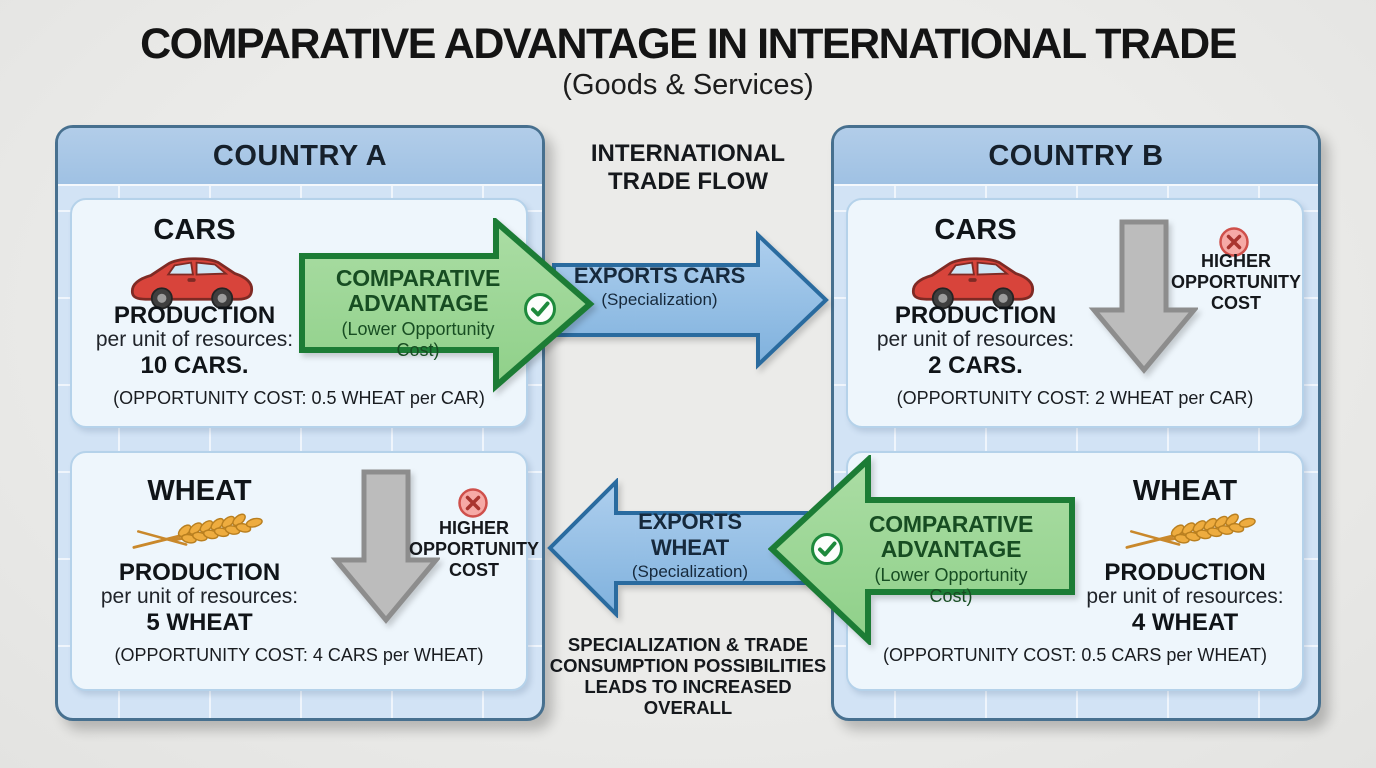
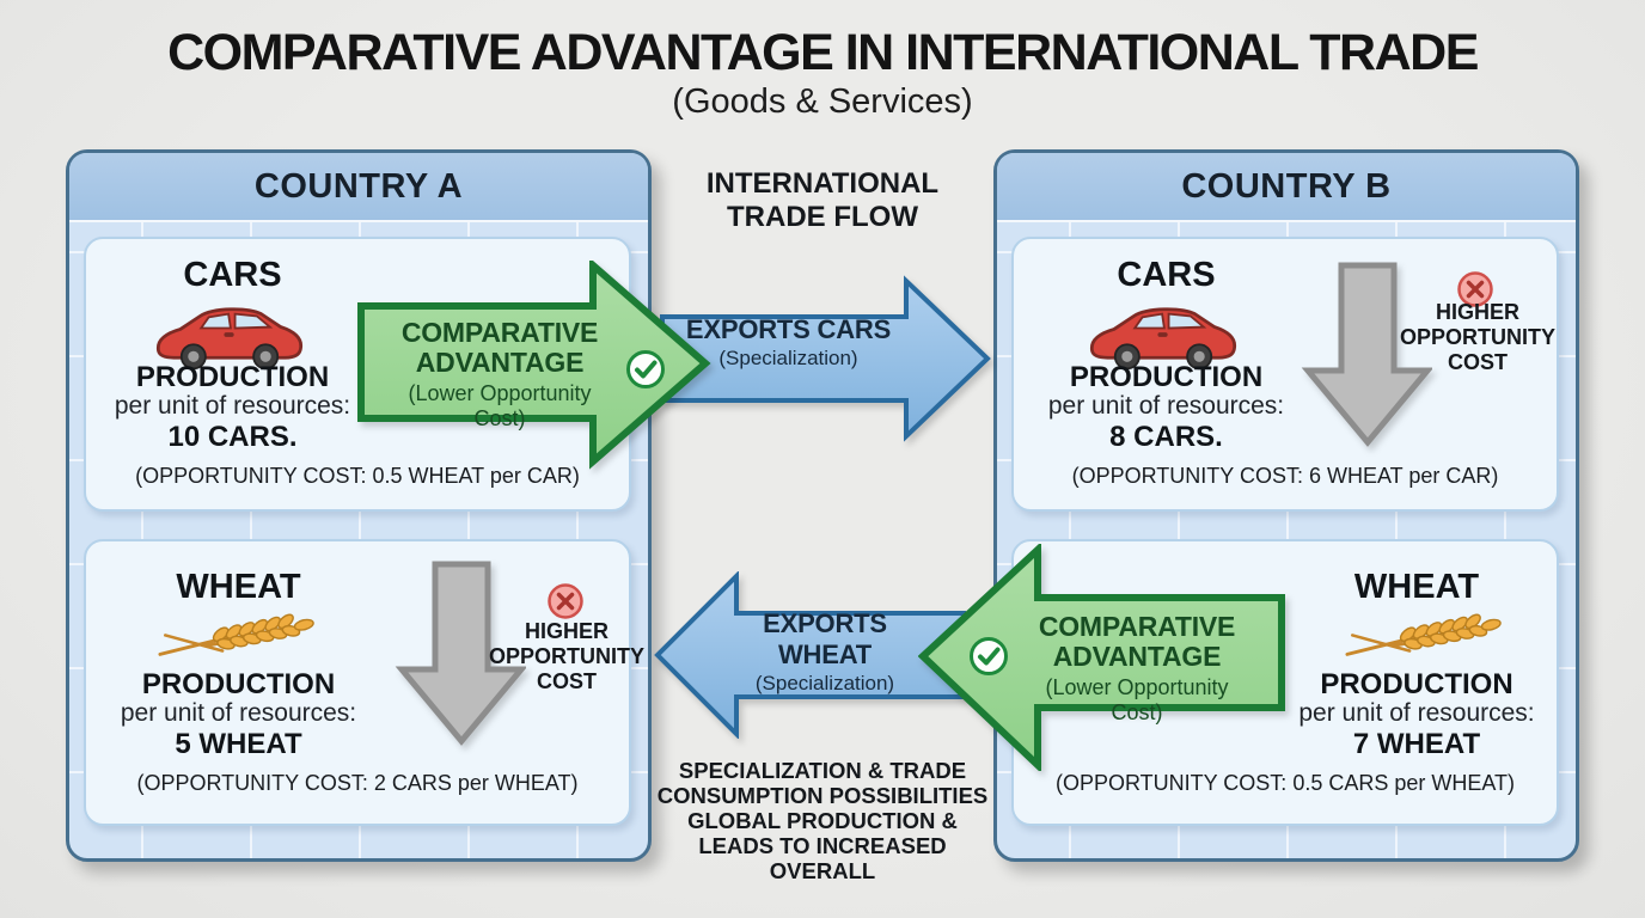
  COMPARATIVE ADVANTAGE IN INTERNATIONAL TRADE
  (Goods & Services)
  COUNTRY A
  CARS
  PRODUCTION
  per unit of resources:
  10 CARS.
  (OPPORTUNITY COST: 0.5 WHEAT per CAR)
  WHEAT
  PRODUCTION
  per unit of resources:
  5 WHEAT
- (OPPORTUNITY COST: 4 CARS per WHEAT)
+ (OPPORTUNITY COST: 2 CARS per WHEAT)
  COUNTRY B
  CARS
  PRODUCTION
  per unit of resources:
- 2 CARS.
+ 8 CARS.
- (OPPORTUNITY COST: 2 WHEAT per CAR)
+ (OPPORTUNITY COST: 6 WHEAT per CAR)
  WHEAT
  PRODUCTION
  per unit of resources:
- 4 WHEAT
+ 7 WHEAT
  (OPPORTUNITY COST: 0.5 CARS per WHEAT)
  INTERNATIONAL TRADE FLOW
  SPECIALIZATION & TRADE
  CONSUMPTION POSSIBILITIES
+ GLOBAL PRODUCTION &
  LEADS TO INCREASED OVERALL
  HIGHER OPPORTUNITY COST
  HIGHER OPPORTUNITY COST
  EXPORTS CARS
  (Specialization)
  EXPORTS WHEAT
  (Specialization)
  COMPARATIVE ADVANTAGE
  (Lower Opportunity Cost)
  COMPARATIVE ADVANTAGE
  (Lower Opportunity Cost)
